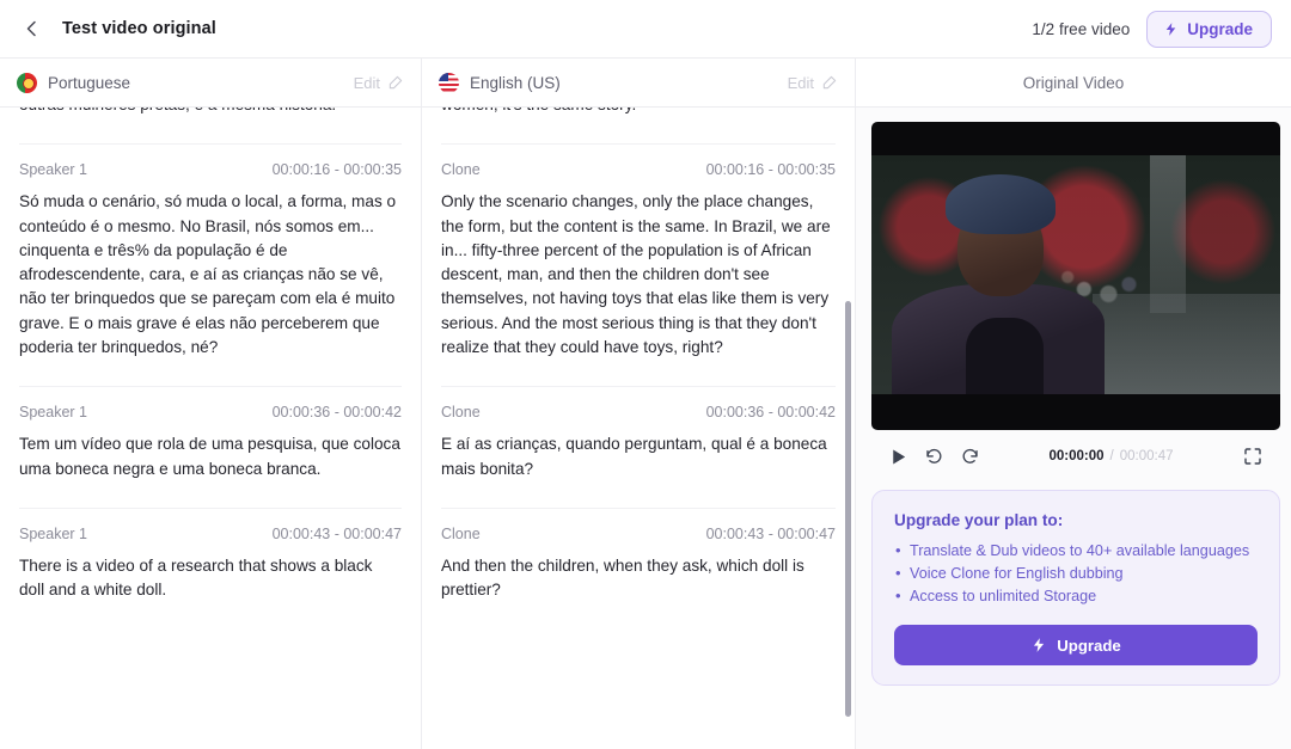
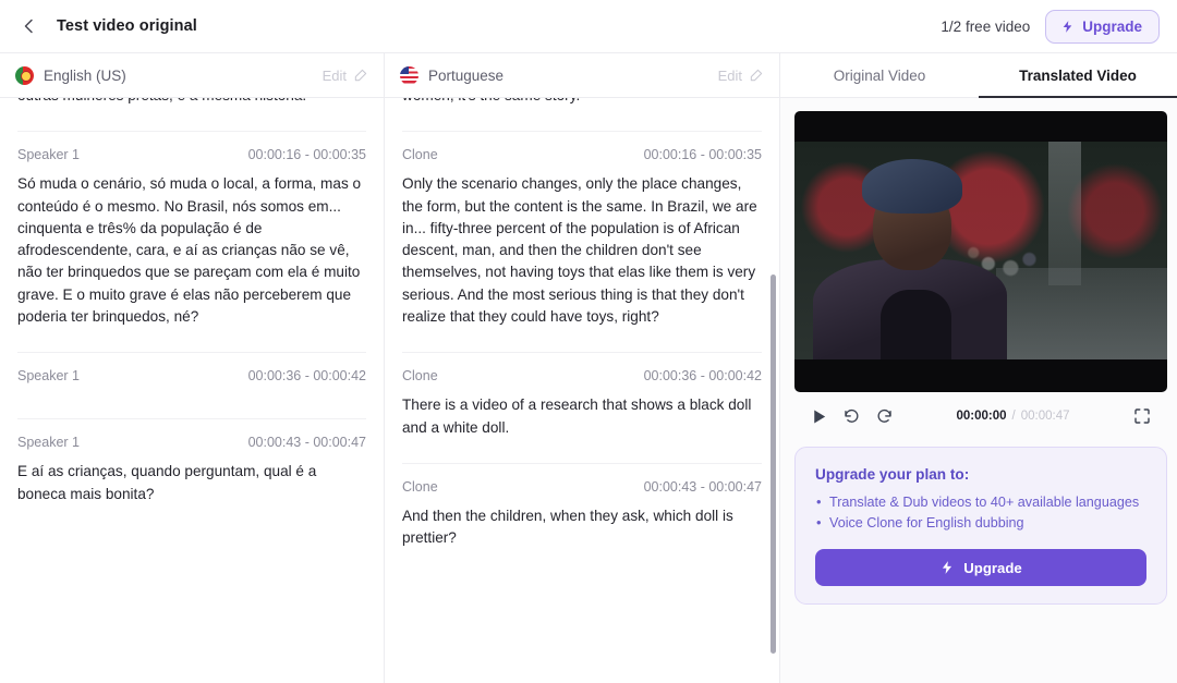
  Test video original
  1/2 free video
  Upgrade
- Portuguese
+ English (US)
  Edit
- English (US)
+ Portuguese
  Edit
  Original Video
+ Translated Video
  Speaker 1
  00:00:16 - 00:00:35
- Só muda o cenário, só muda o local, a forma, mas o conteúdo é o mesmo. No Brasil, nós somos em... cinquenta e três% da população é de afrodescendente, cara, e aí as crianças não se vê, não ter brinquedos que se pareçam com ela é muito grave. E o mais grave é elas não perceberem que poderia ter brinquedos, né?
+ Só muda o cenário, só muda o local, a forma, mas o conteúdo é o mesmo. No Brasil, nós somos em... cinquenta e três% da população é de afrodescendente, cara, e aí as crianças não se vê, não ter brinquedos que se pareçam com ela é muito grave. E o muito grave é elas não perceberem que poderia ter brinquedos, né?
  Speaker 1
  00:00:36 - 00:00:42
- Tem um vídeo que rola de uma pesquisa, que coloca uma boneca negra e uma boneca branca.
  Speaker 1
  00:00:43 - 00:00:47
- There is a video of a research that shows a black doll and a white doll.
+ E aí as crianças, quando perguntam, qual é a boneca mais bonita?
  Clone
  00:00:16 - 00:00:35
  Only the scenario changes, only the place changes, the form, but the content is the same. In Brazil, we are in... fifty-three percent of the population is of African descent, man, and then the children don't see themselves, not having toys that elas like them is very serious. And the most serious thing is that they don't realize that they could have toys, right?
  Clone
  00:00:36 - 00:00:42
- E aí as crianças, quando perguntam, qual é a boneca mais bonita?
+ There is a video of a research that shows a black doll and a white doll.
  Clone
  00:00:43 - 00:00:47
  And then the children, when they ask, which doll is prettier?
  00:00:00
  /
  00:00:47
  Upgrade your plan to:
  Translate & Dub videos to 40+ available languages
  Voice Clone for English dubbing
- Access to unlimited Storage
  Upgrade
